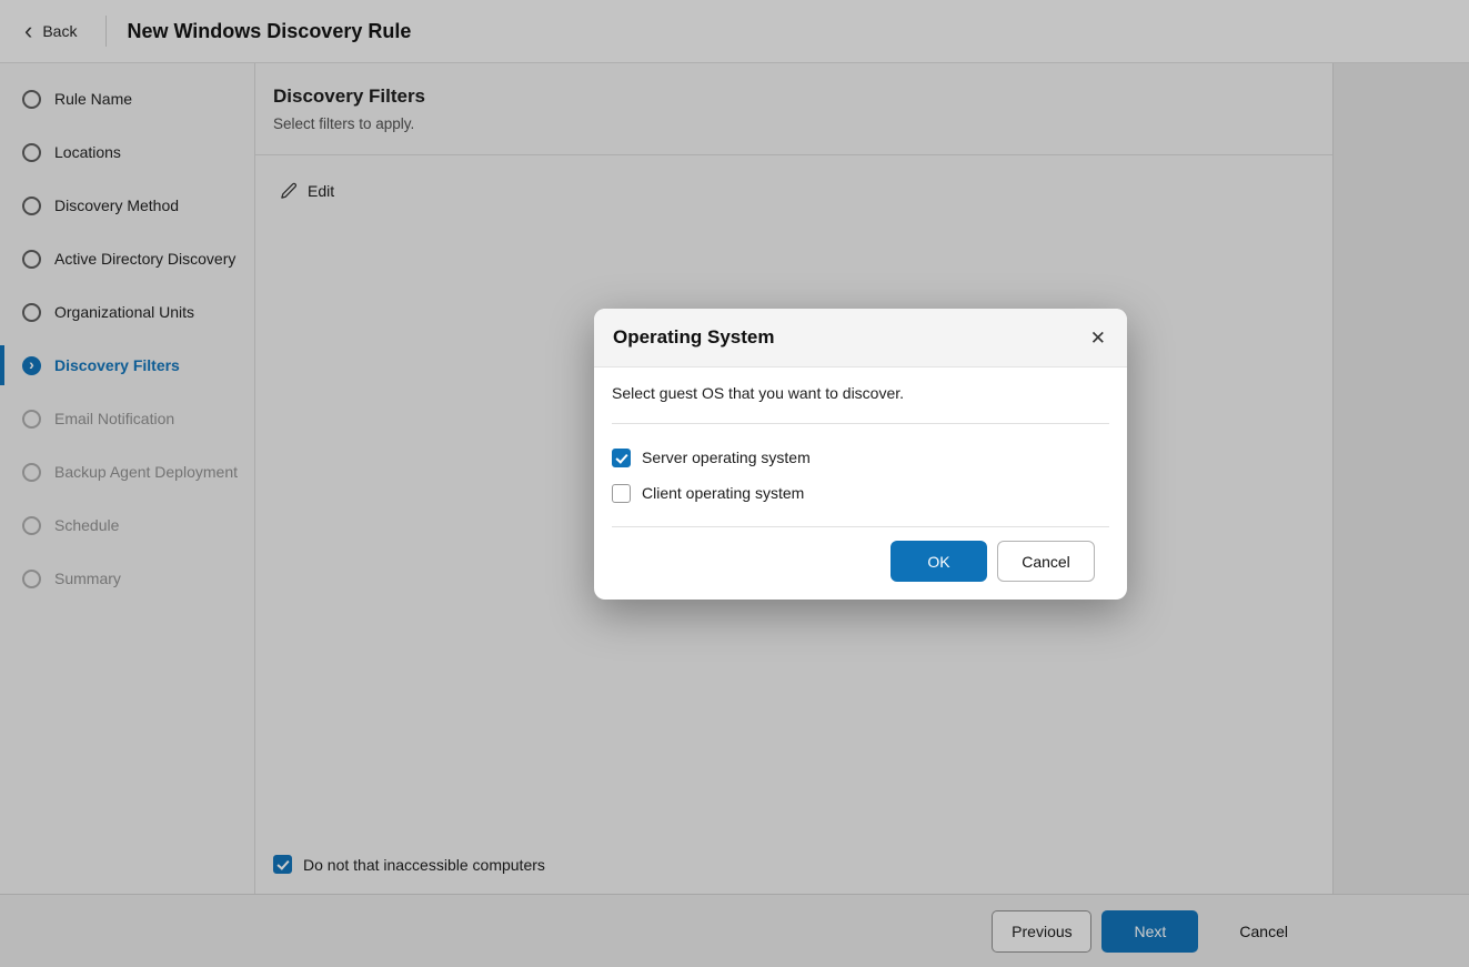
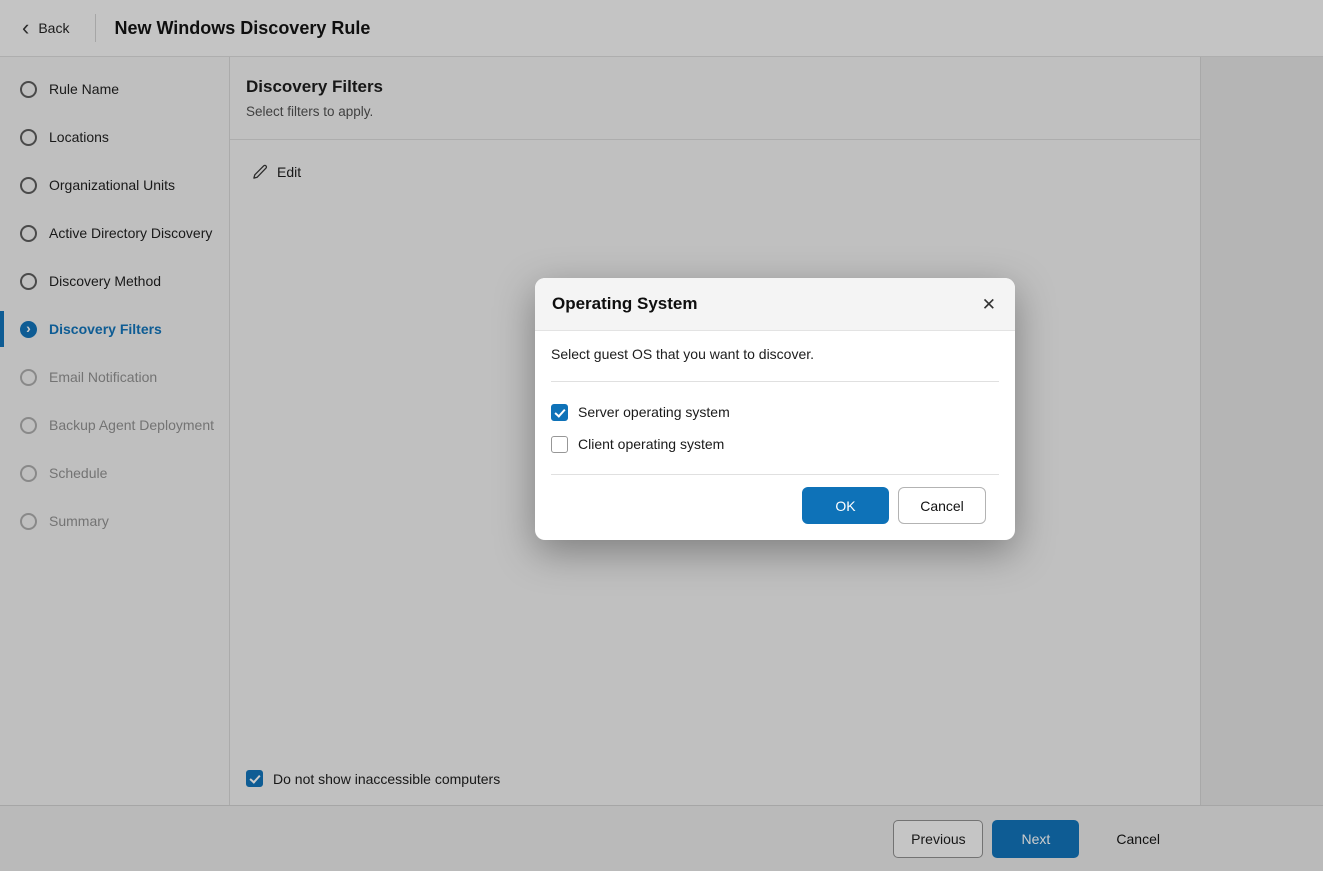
  ‹
  Back
  New Windows Discovery Rule
  Rule Name
  Locations
- Discovery Method
+ Organizational Units
  Active Directory Discovery
- Organizational Units
+ Discovery Method
  ›
  Discovery Filters
  Email Notification
  Backup Agent Deployment
  Schedule
  Summary
  Discovery Filters
  Select filters to apply.
  Edit
- Do not that inaccessible computers
+ Do not show inaccessible computers
  Previous
  Next
  Cancel
  Operating System
  ✕
  Select guest OS that you want to discover.
  Server operating system
  Client operating system
  OK
  Cancel
